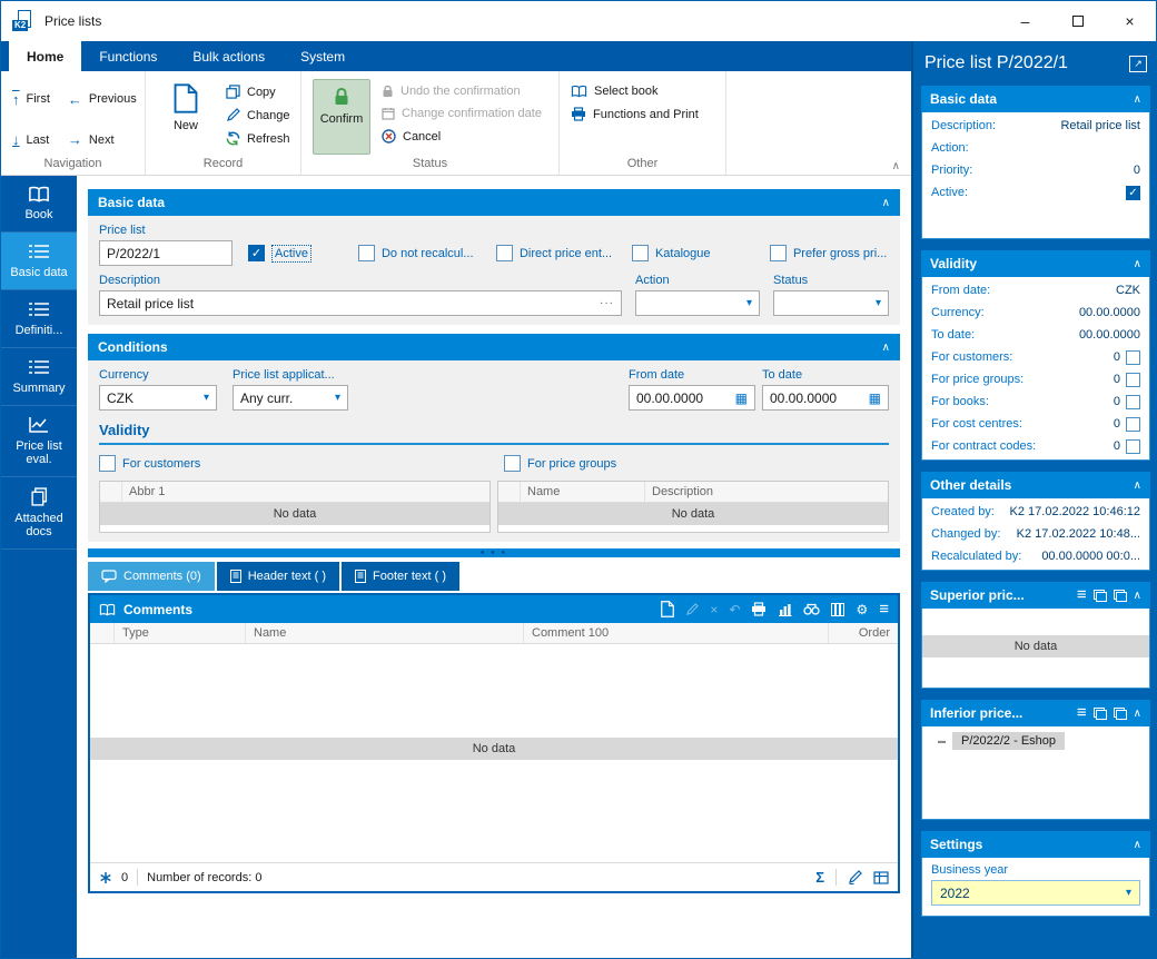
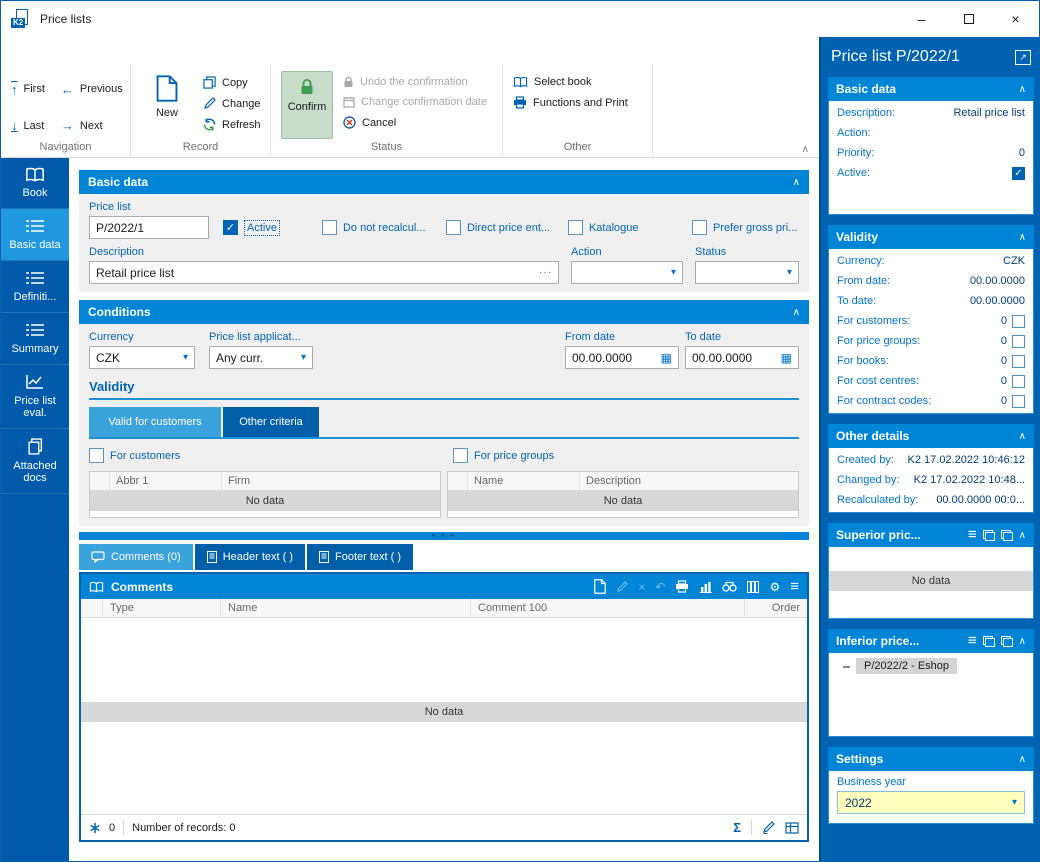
  K2
  Price lists
  –
  ×
- Home
- Functions
- Bulk actions
- System
  ↑
  First
  ←
  Previous
  ↓
  Last
  →
  Next
  Navigation
  New
  Copy
  Change
  Refresh
  Record
  Confirm
  Undo the confirmation
  Change confirmation date
  Cancel
  Status
  Select book
  Functions and Print
  Other
  ∧
  Book
  Basic data
  Definiti...
  Summary
  Price list eval.
  Attached docs
  Basic data
  ∧
  Price list
  P/2022/1
  ✓
  Active
  Do not recalcul...
  Direct price ent...
  Katalogue
  Prefer gross pri...
  Description
  Action
  Status
  Retail price list
  ···
  ▾
  ▾
  Conditions
  ∧
  Currency
  Price list applicat...
  From date
  To date
  CZK
  ▾
  Any curr.
  ▾
  00.00.0000
  ▦
  00.00.0000
  ▦
  Validity
+ Valid for customers
+ Other criteria
  For customers
  For price groups
  Abbr 1
+ Firm
  No data
  Name
  Description
  No data
  Comments (0)
  Header text ( )
  Footer text ( )
  Comments
  ×
  ↶
  ⚙
  ≡
  Type
  Name
  Comment 100
  Order
  No data
  0
  Number of records: 0
  Σ
  Price list P/2022/1
  ↗
  Basic data
  ∧
  Description:
  Retail price list
  Action:
  Priority:
  0
  Active:
  ✓
  Validity
  ∧
- From date:
+ Currency:
  CZK
- Currency:
+ From date:
  00.00.0000
  To date:
  00.00.0000
  For customers:
  0
  For price groups:
  0
  For books:
  0
  For cost centres:
  0
  For contract codes:
  0
  Other details
  ∧
  Created by:
  K2 17.02.2022 10:46:12
  Changed by:
  K2 17.02.2022 10:48...
  Recalculated by:
  00.00.0000 00:0...
  Superior pric...
  ≡
  ∧
  No data
  Inferior price...
  ≡
  ∧
  P/2022/2 - Eshop
  Settings
  ∧
  Business year
  2022
  ▾
